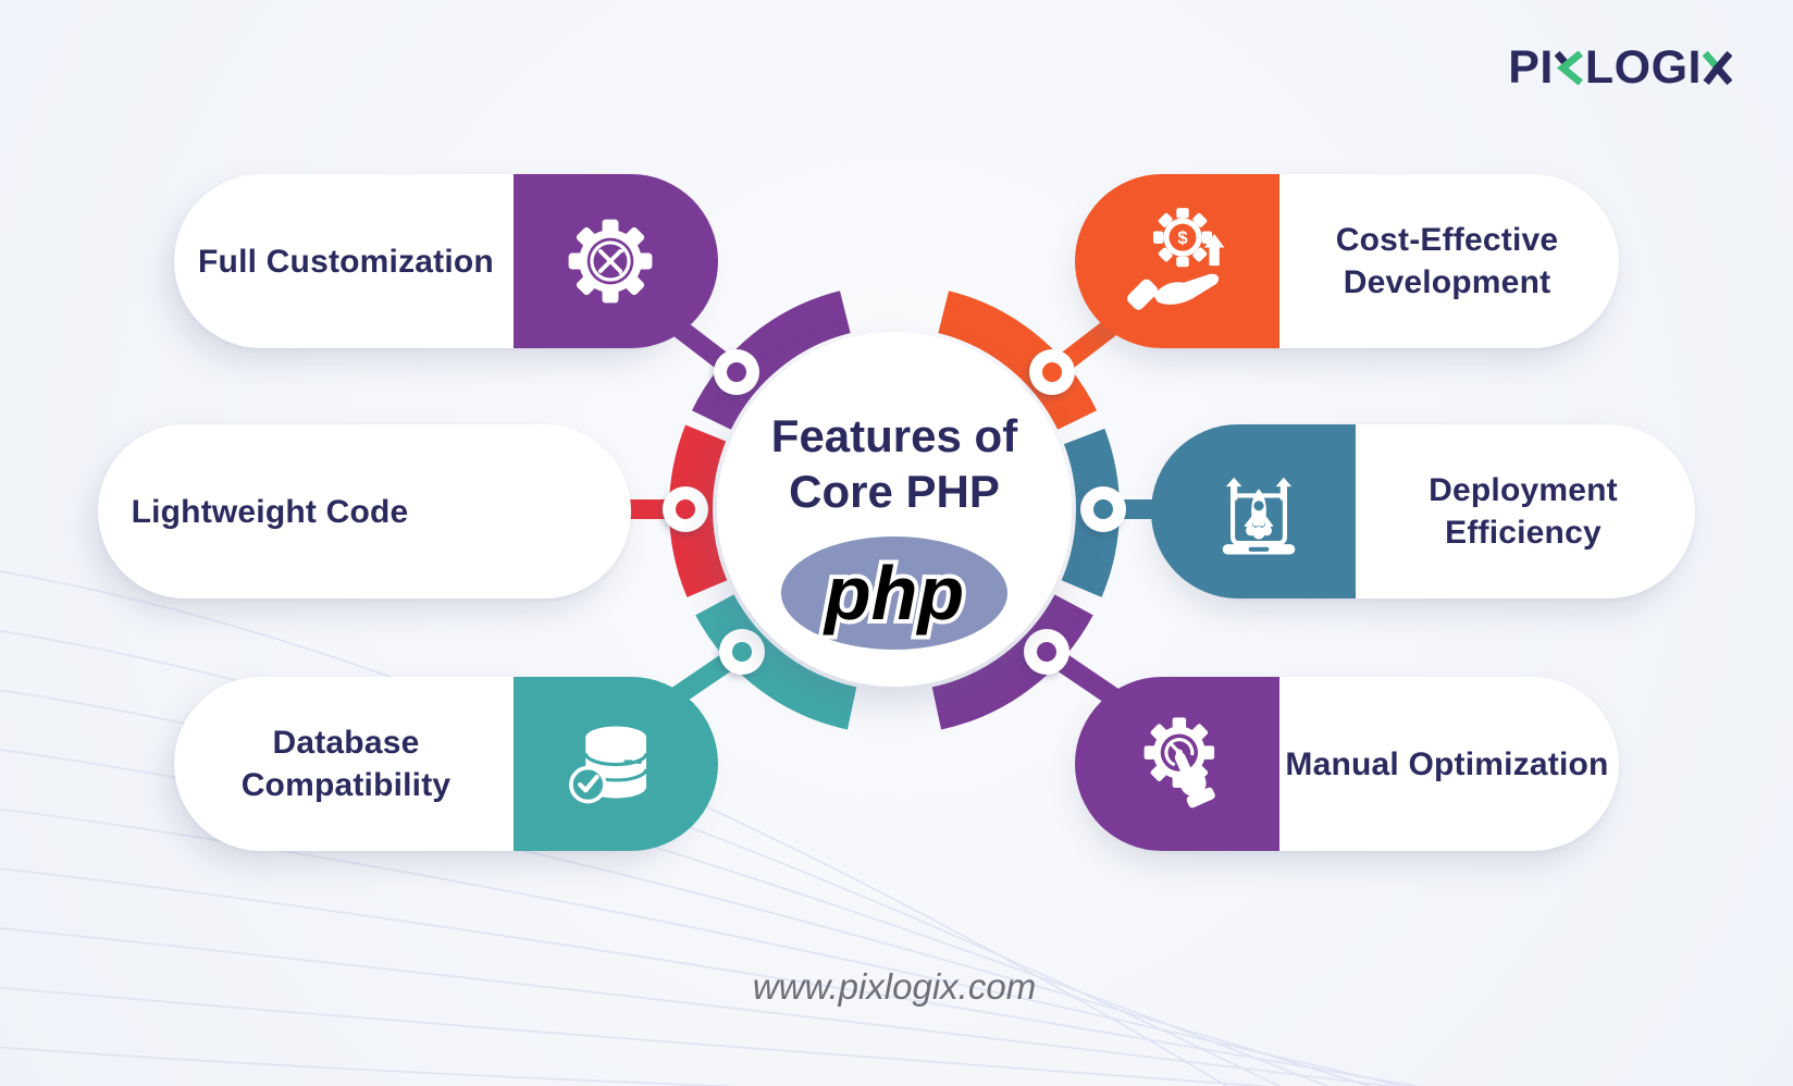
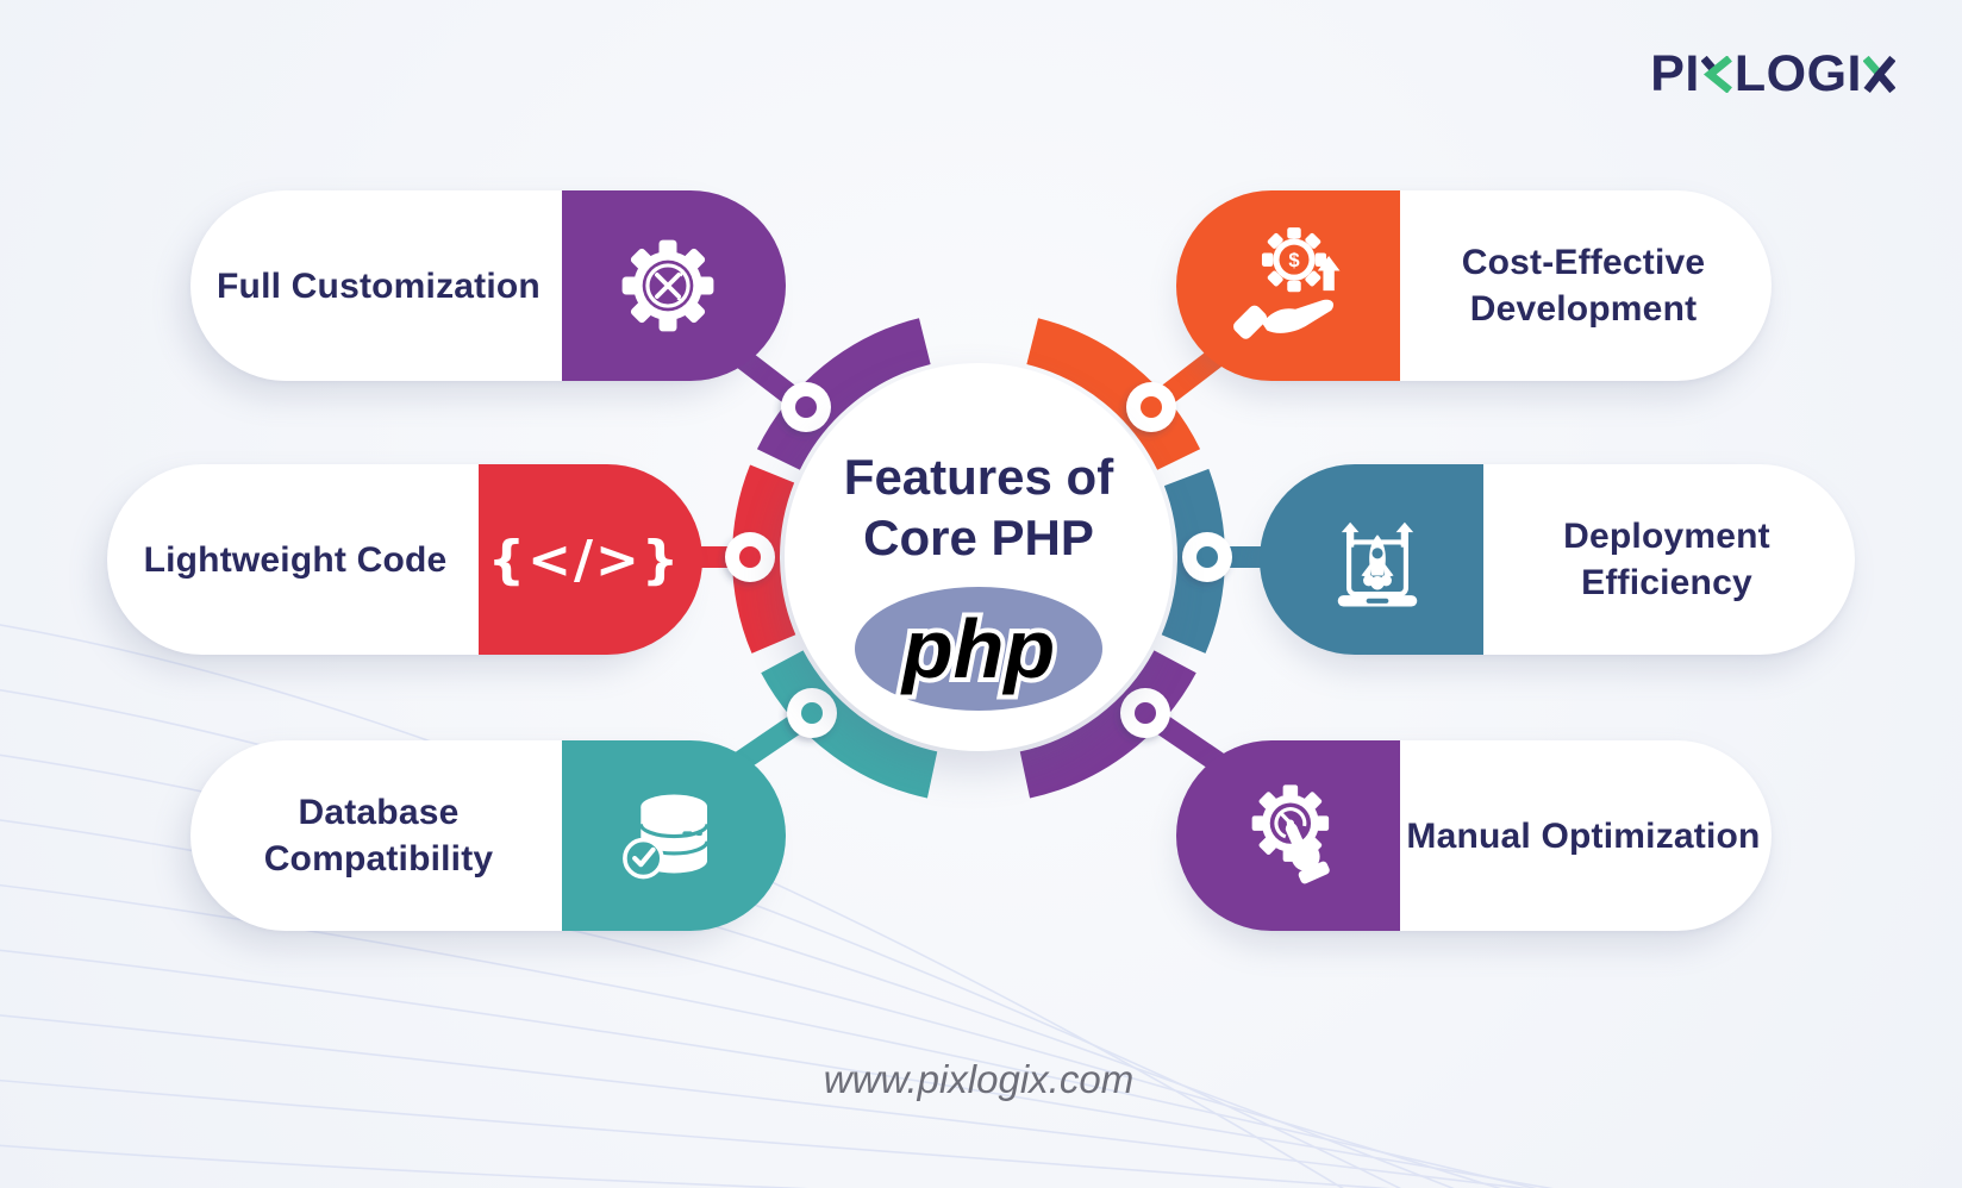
  Full Customization
  Lightweight Code
+ {</>}
  Database Compatibility
  Cost-Effective Development
  $
  Deployment Efficiency
  Manual Optimization
  Features of
  Core PHP
  php
  PI
  LOGI
  www.pixlogix.com
